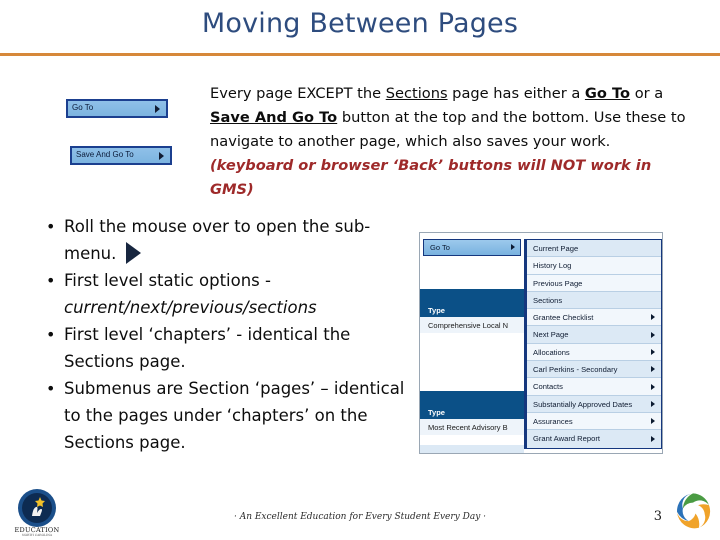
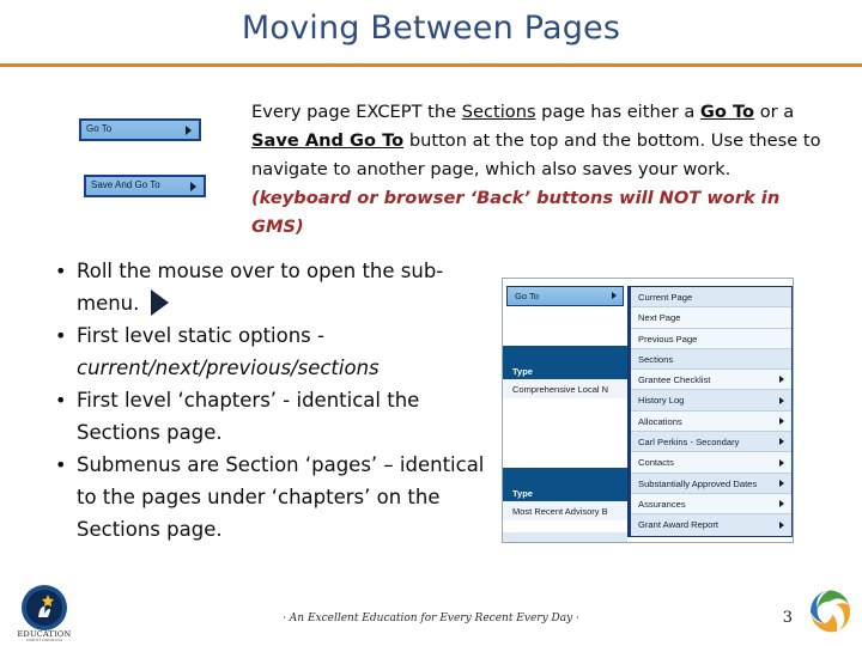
  Moving Between Pages
  Go To
  Save And Go To
  Every page EXCEPT the Sections page has either a Go To or a Save And Go To button at the top and the bottom. Use these to navigate to another page, which also saves your work. (keyboard or browser ‘Back’ buttons will NOT work in GMS)
  Roll the mouse over to open the sub-menu.
  First level static options - current/next/previous/sections
  First level ‘chapters’ - identical the Sections page.
  Submenus are Section ‘pages’ – identical to the pages under ‘chapters’ on the Sections page.
  Go To
  Type
  Comprehensive Local N
  Type
  Most Recent Advisory B
  Current Page
- History Log
+ Next Page
  Previous Page
  Sections
  Grantee Checklist
- Next Page
+ History Log
  Allocations
  Carl Perkins - Secondary
  Contacts
  Substantially Approved Dates
  Assurances
  Grant Award Report
- · An Excellent Education for Every Student Every Day ·
+ · An Excellent Education for Every Recent Every Day ·
  3
  EDUCATION
